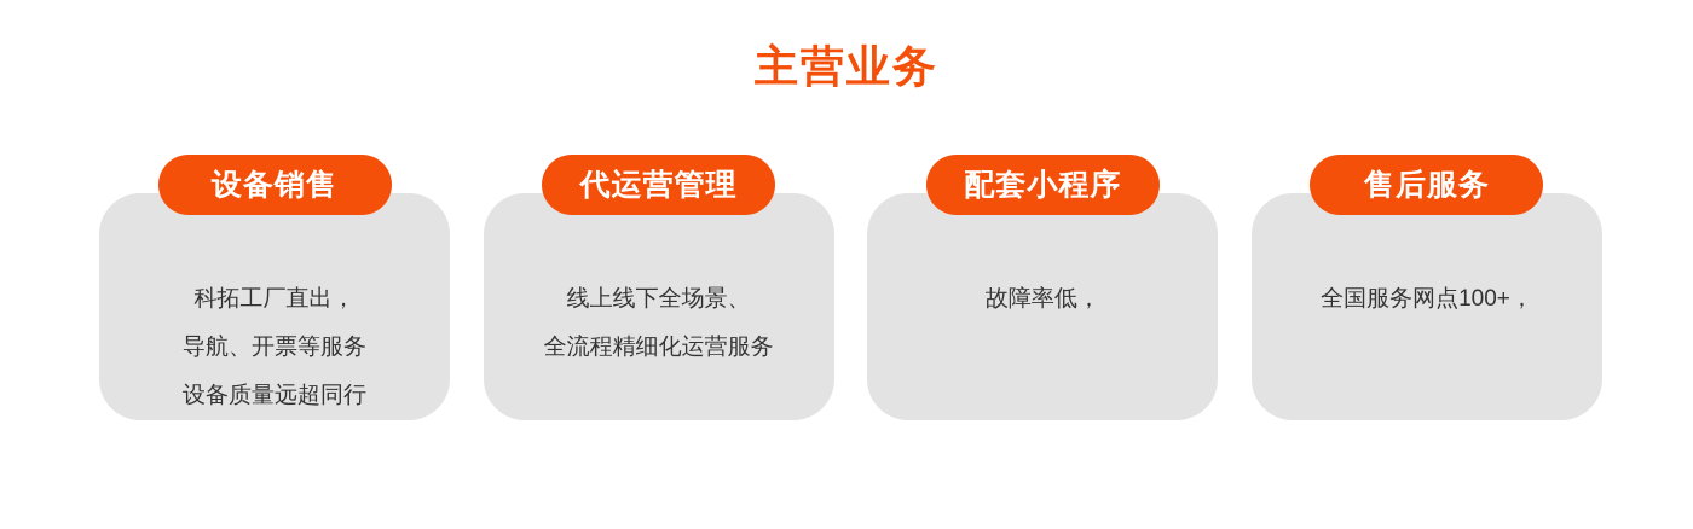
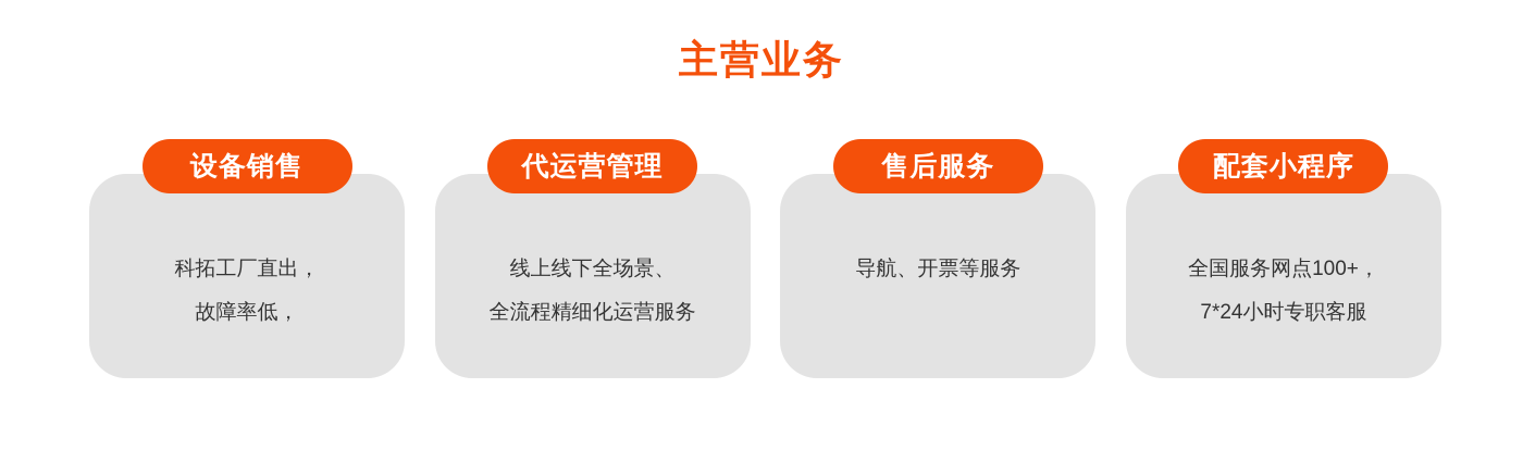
  主营业务
  设备销售
  科拓工厂直出，
- 导航、开票等服务
+ 故障率低，
- 设备质量远超同行
  代运营管理
  线上线下全场景、
  全流程精细化运营服务
- 配套小程序
+ 售后服务
- 故障率低，
+ 导航、开票等服务
- 售后服务
+ 配套小程序
  全国服务网点100+，
+ 7*24小时专职客服
